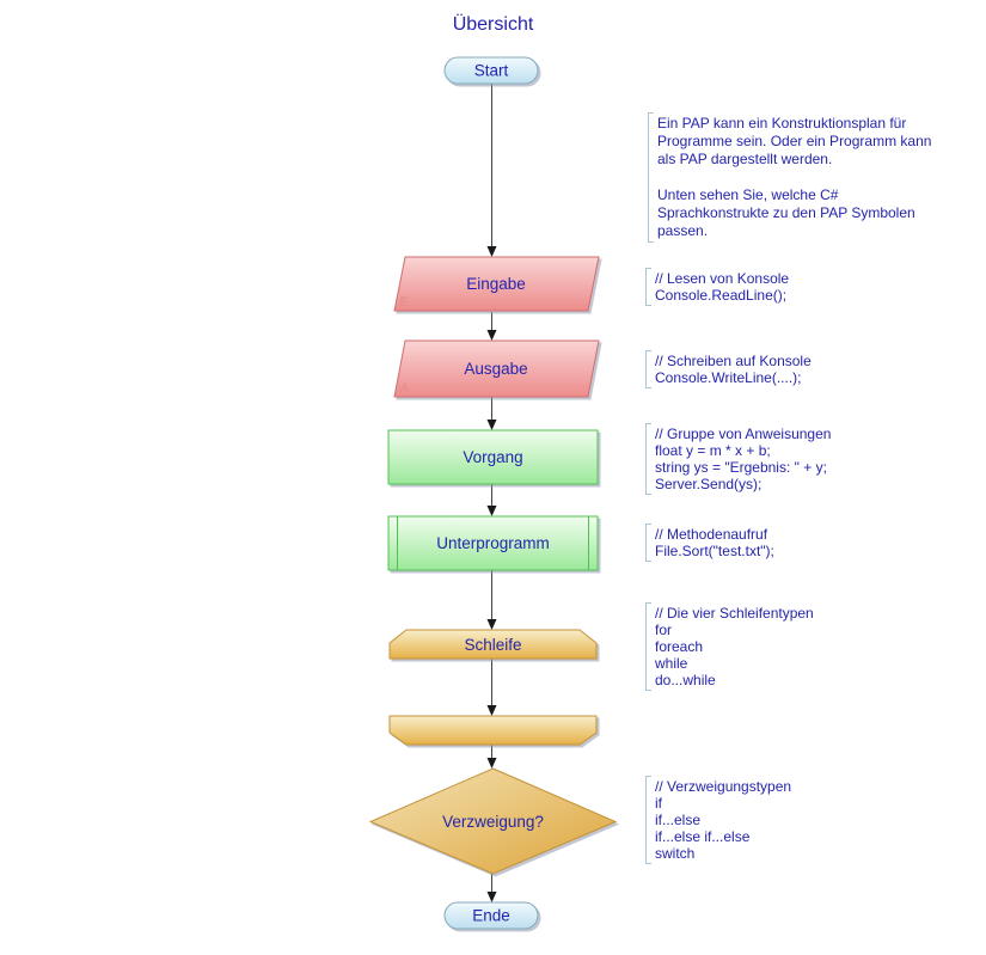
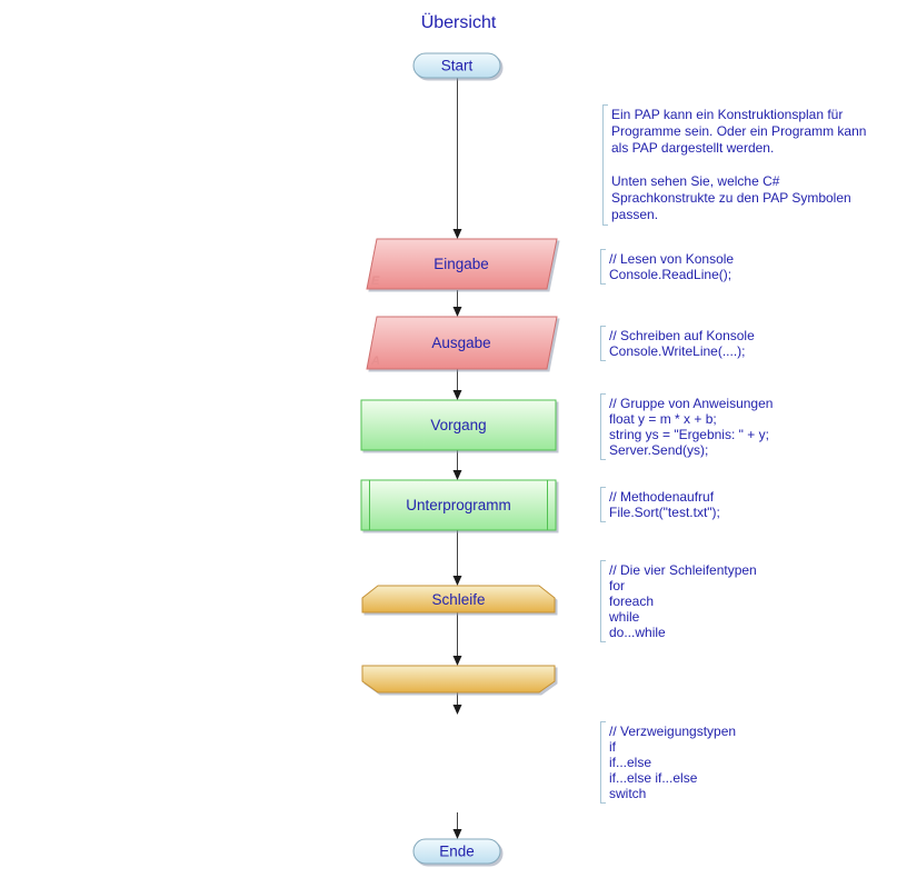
  Übersicht
  Ein PAP kann ein Konstruktionsplan für
  Programme sein. Oder ein Programm kann
  als PAP dargestellt werden.
  Unten sehen Sie, welche C#
  Sprachkonstrukte zu den PAP Symbolen
  passen.
  Start
  Eingabe
  E
  Ausgabe
  A
  Vorgang
  Unterprogramm
  Schleife
- Verzweigung?
  Ende
  // Lesen von Konsole
  Console.ReadLine();
  // Schreiben auf Konsole
  Console.WriteLine(....);
  // Gruppe von Anweisungen
  float y = m * x + b;
  string ys = "Ergebnis: " + y;
  Server.Send(ys);
  // Methodenaufruf
  File.Sort("test.txt");
  // Die vier Schleifentypen
  for
  foreach
  while
  do...while
  // Verzweigungstypen
  if
  if...else
  if...else if...else
  switch
